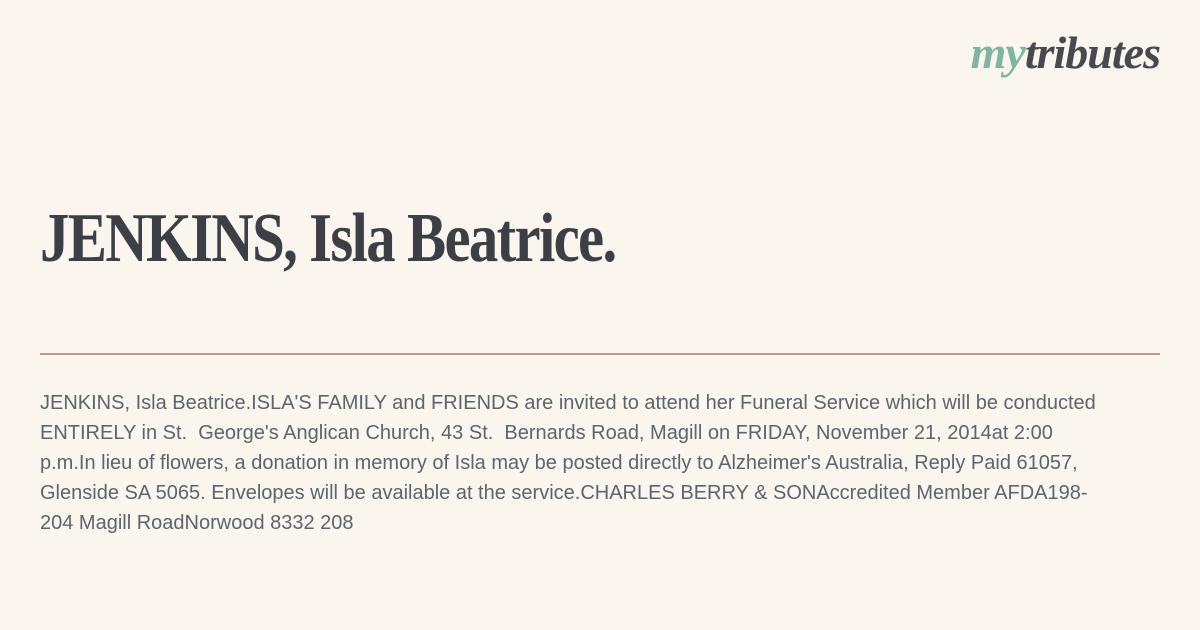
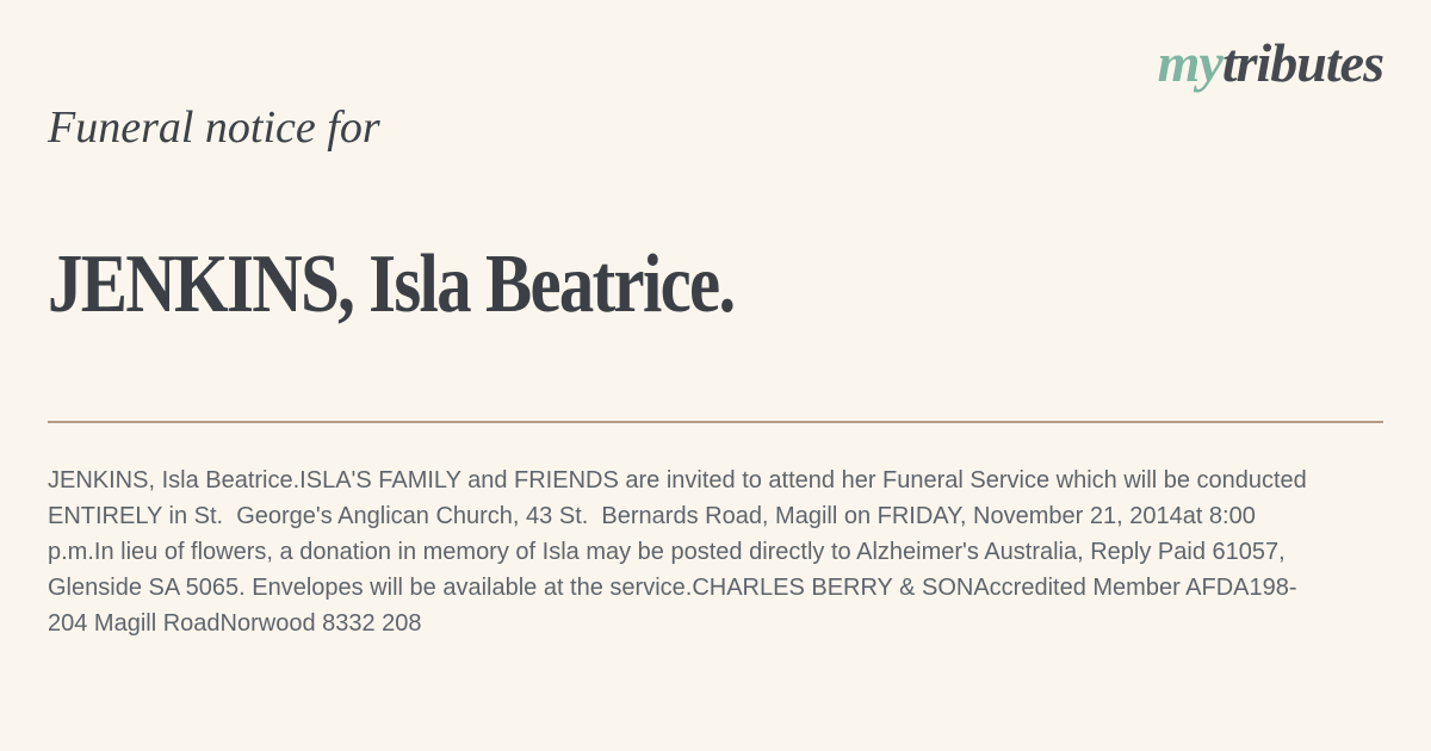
  mytributes
+ Funeral notice for
  JENKINS, Isla Beatrice.
- JENKINS, Isla Beatrice.ISLA'S FAMILY and FRIENDS are invited to attend her Funeral Service which will be conducted ENTIRELY in St. George's Anglican Church, 43 St. Bernards Road, Magill on FRIDAY, November 21, 2014at 2:00 p.m.In lieu of flowers, a donation in memory of Isla may be posted directly to Alzheimer's Australia, Reply Paid 61057, Glenside SA 5065. Envelopes will be available at the service.CHARLES BERRY & SONAccredited Member AFDA198-204 Magill RoadNorwood 8332 208
+ JENKINS, Isla Beatrice.ISLA'S FAMILY and FRIENDS are invited to attend her Funeral Service which will be conducted ENTIRELY in St. George's Anglican Church, 43 St. Bernards Road, Magill on FRIDAY, November 21, 2014at 8:00 p.m.In lieu of flowers, a donation in memory of Isla may be posted directly to Alzheimer's Australia, Reply Paid 61057, Glenside SA 5065. Envelopes will be available at the service.CHARLES BERRY & SONAccredited Member AFDA198-204 Magill RoadNorwood 8332 208
